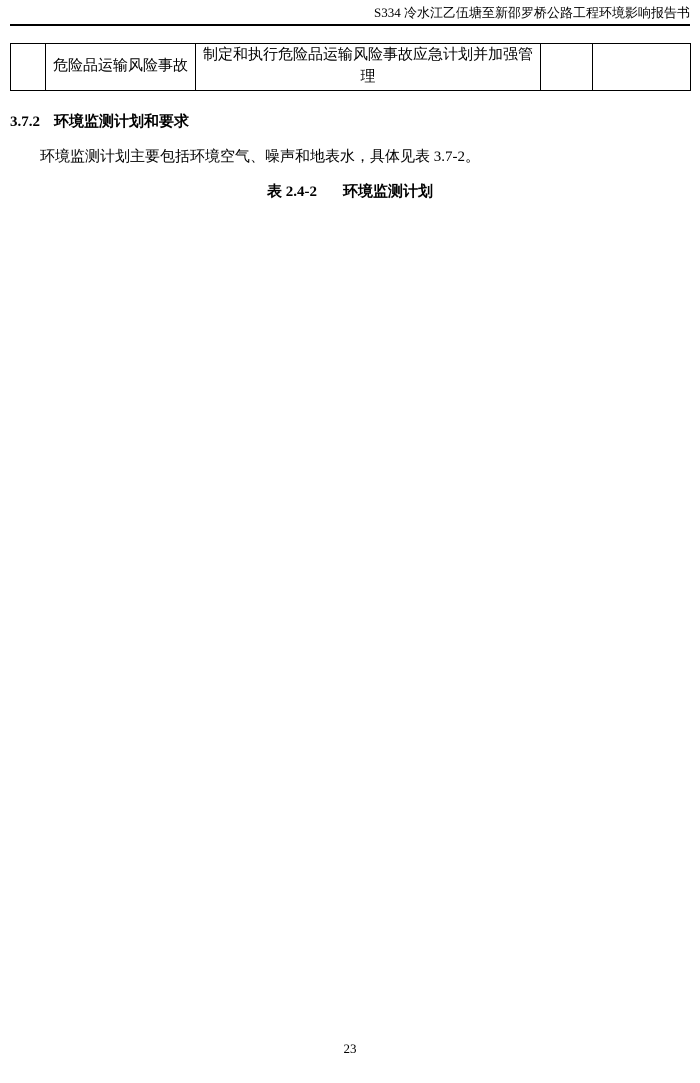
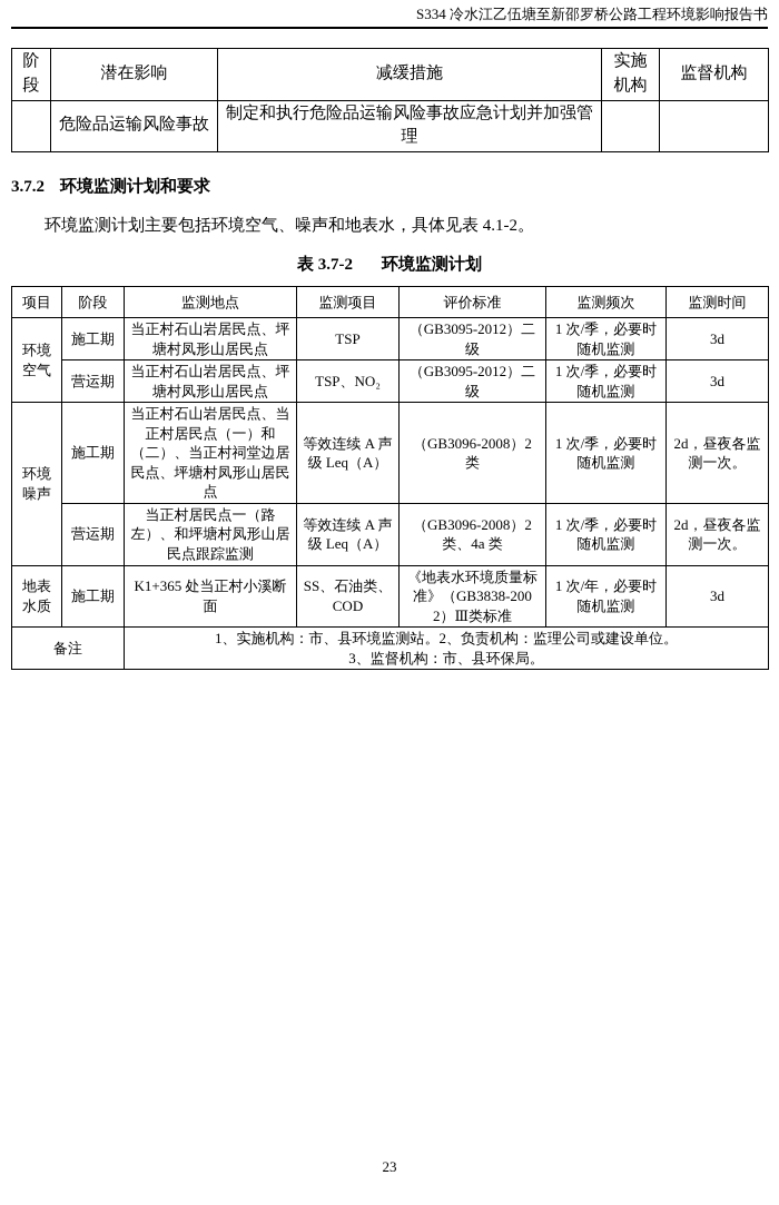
  S334 冷水江乙伍塘至新邵罗桥公路工程环境影响报告书
+ 阶段	潜在影响	减缓措施	实施机构	监督机构
  	危险品运输风险事故	制定和执行危险品运输风险事故应急计划并加强管理
  3.7.2 环境监测计划和要求
- 环境监测计划主要包括环境空气、噪声和地表水，具体见表 3.7-2。
+ 环境监测计划主要包括环境空气、噪声和地表水，具体见表 4.1-2。
- 表 2.4-2 环境监测计划
+ 表 3.7-2 环境监测计划
+ 项目	阶段	监测地点	监测项目	评价标准	监测频次	监测时间
+ 环境空气	施工期	当正村石山岩居民点、坪塘村凤形山居民点	TSP	（GB3095-2012）二级	1 次/季，必要时随机监测	3d
+ 营运期	当正村石山岩居民点、坪塘村凤形山居民点	TSP、NO₂	（GB3095-2012）二级	1 次/季，必要时随机监测	3d
+ 环境噪声	施工期	当正村石山岩居民点、当正村居民点（一）和（二）、当正村祠堂边居民点、坪塘村凤形山居民点	等效连续 A 声级 Leq（A）	（GB3096-2008）2 类	1 次/季，必要时随机监测	2d，昼夜各监测一次。
+ 营运期	当正村居民点一（路左）、和坪塘村凤形山居民点跟踪监测	等效连续 A 声级 Leq（A）	（GB3096-2008）2 类、4a 类	1 次/季，必要时随机监测	2d，昼夜各监测一次。
+ 地表水质	施工期	K1+365 处当正村小溪断面	SS、石油类、COD	《地表水环境质量标准》（GB3838-2002）Ⅲ类标准	1 次/年，必要时随机监测	3d
+ 备注	1、实施机构：市、县环境监测站。2、负责机构：监理公司或建设单位。 3、监督机构：市、县环保局。
  23
